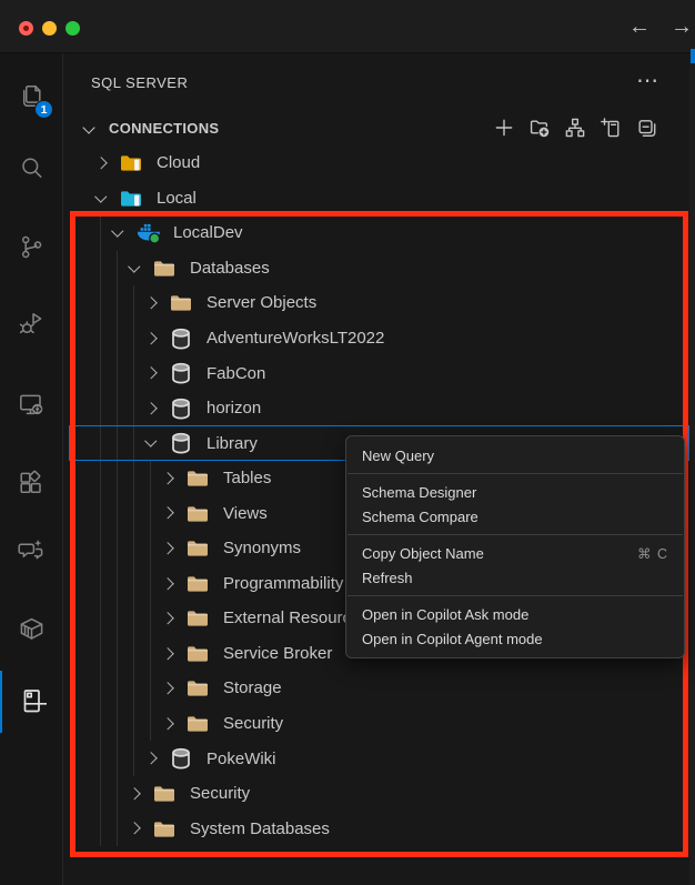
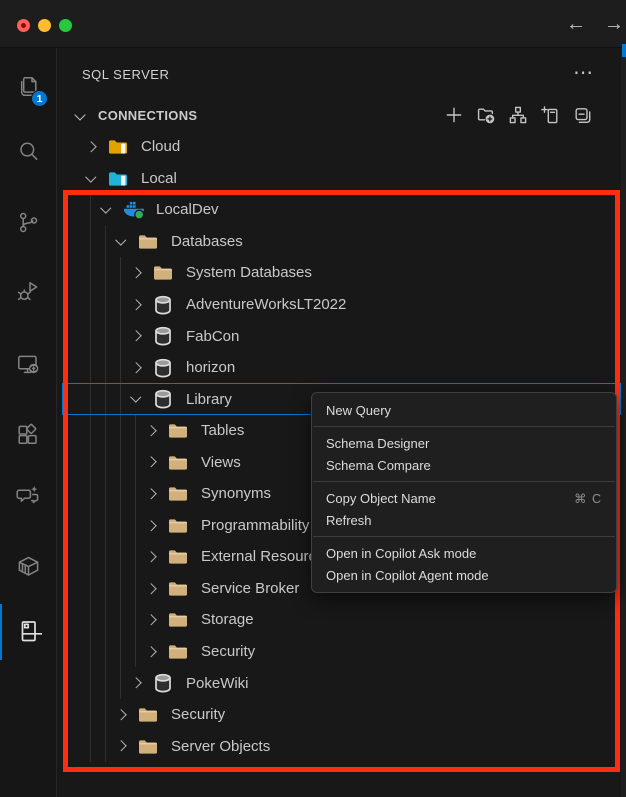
  ←
  →
  1
  SQL SERVER
  ⋯
  CONNECTIONS
  Cloud
  Local
  LocalDev
  Databases
- Server Objects
+ System Databases
  AdventureWorksLT2022
  FabCon
  horizon
  Library
  Tables
  Views
  Synonyms
  Programmability
  External Resour
  Service Broker
  Storage
  Security
  PokeWiki
  Security
- System Databases
+ Server Objects
  New Query
  Schema Designer
  Schema Compare
  Copy Object Name
  ⌘ C
  Refresh
  Open in Copilot Ask mode
  Open in Copilot Agent mode
